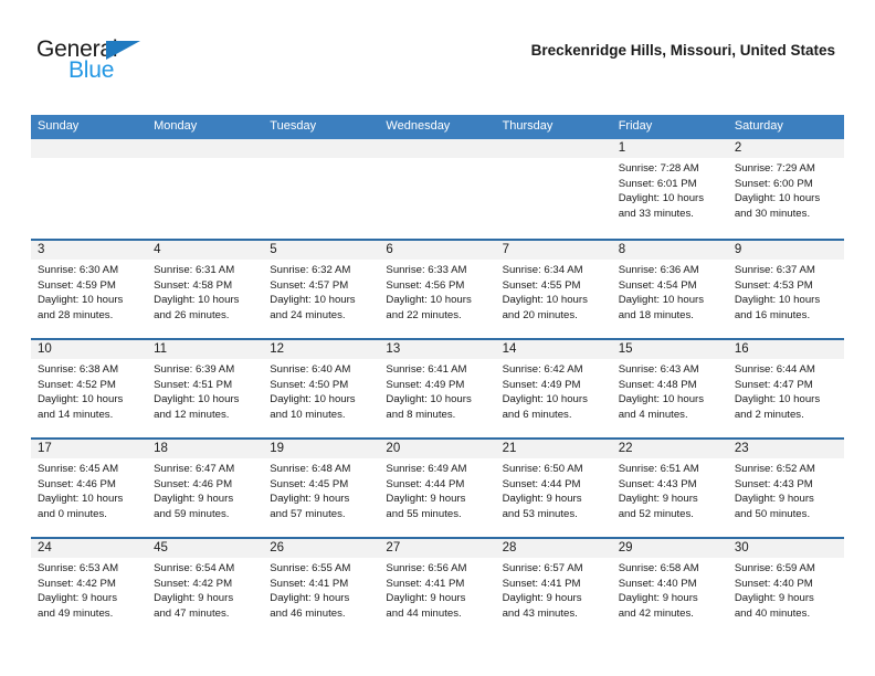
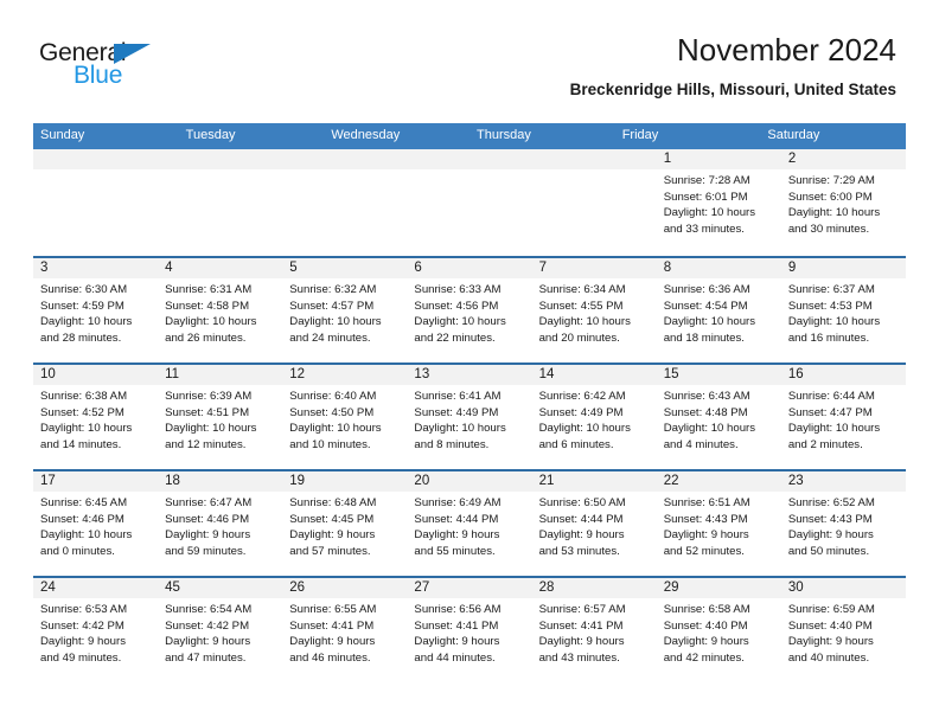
  General
  Blue
+ November 2024
  Breckenridge Hills, Missouri, United States
  Sunday
- Monday
  Tuesday
  Wednesday
  Thursday
  Friday
  Saturday
  1
  Sunrise: 7:28 AM
  Sunset: 6:01 PM
  Daylight: 10 hours
  and 33 minutes.
  2
  Sunrise: 7:29 AM
  Sunset: 6:00 PM
  Daylight: 10 hours
  and 30 minutes.
  3
  Sunrise: 6:30 AM
  Sunset: 4:59 PM
  Daylight: 10 hours
  and 28 minutes.
  4
  Sunrise: 6:31 AM
  Sunset: 4:58 PM
  Daylight: 10 hours
  and 26 minutes.
  5
  Sunrise: 6:32 AM
  Sunset: 4:57 PM
  Daylight: 10 hours
  and 24 minutes.
  6
  Sunrise: 6:33 AM
  Sunset: 4:56 PM
  Daylight: 10 hours
  and 22 minutes.
  7
  Sunrise: 6:34 AM
  Sunset: 4:55 PM
  Daylight: 10 hours
  and 20 minutes.
  8
  Sunrise: 6:36 AM
  Sunset: 4:54 PM
  Daylight: 10 hours
  and 18 minutes.
  9
  Sunrise: 6:37 AM
  Sunset: 4:53 PM
  Daylight: 10 hours
  and 16 minutes.
  10
  Sunrise: 6:38 AM
  Sunset: 4:52 PM
  Daylight: 10 hours
  and 14 minutes.
  11
  Sunrise: 6:39 AM
  Sunset: 4:51 PM
  Daylight: 10 hours
  and 12 minutes.
  12
  Sunrise: 6:40 AM
  Sunset: 4:50 PM
  Daylight: 10 hours
  and 10 minutes.
  13
  Sunrise: 6:41 AM
  Sunset: 4:49 PM
  Daylight: 10 hours
  and 8 minutes.
  14
  Sunrise: 6:42 AM
  Sunset: 4:49 PM
  Daylight: 10 hours
  and 6 minutes.
  15
  Sunrise: 6:43 AM
  Sunset: 4:48 PM
  Daylight: 10 hours
  and 4 minutes.
  16
  Sunrise: 6:44 AM
  Sunset: 4:47 PM
  Daylight: 10 hours
  and 2 minutes.
  17
  Sunrise: 6:45 AM
  Sunset: 4:46 PM
  Daylight: 10 hours
  and 0 minutes.
  18
  Sunrise: 6:47 AM
  Sunset: 4:46 PM
  Daylight: 9 hours
  and 59 minutes.
  19
  Sunrise: 6:48 AM
  Sunset: 4:45 PM
  Daylight: 9 hours
  and 57 minutes.
  20
  Sunrise: 6:49 AM
  Sunset: 4:44 PM
  Daylight: 9 hours
  and 55 minutes.
  21
  Sunrise: 6:50 AM
  Sunset: 4:44 PM
  Daylight: 9 hours
  and 53 minutes.
  22
  Sunrise: 6:51 AM
  Sunset: 4:43 PM
  Daylight: 9 hours
  and 52 minutes.
  23
  Sunrise: 6:52 AM
  Sunset: 4:43 PM
  Daylight: 9 hours
  and 50 minutes.
  24
  Sunrise: 6:53 AM
  Sunset: 4:42 PM
  Daylight: 9 hours
  and 49 minutes.
  45
  Sunrise: 6:54 AM
  Sunset: 4:42 PM
  Daylight: 9 hours
  and 47 minutes.
  26
  Sunrise: 6:55 AM
  Sunset: 4:41 PM
  Daylight: 9 hours
  and 46 minutes.
  27
  Sunrise: 6:56 AM
  Sunset: 4:41 PM
  Daylight: 9 hours
  and 44 minutes.
  28
  Sunrise: 6:57 AM
  Sunset: 4:41 PM
  Daylight: 9 hours
  and 43 minutes.
  29
  Sunrise: 6:58 AM
  Sunset: 4:40 PM
  Daylight: 9 hours
  and 42 minutes.
  30
  Sunrise: 6:59 AM
  Sunset: 4:40 PM
  Daylight: 9 hours
  and 40 minutes.
